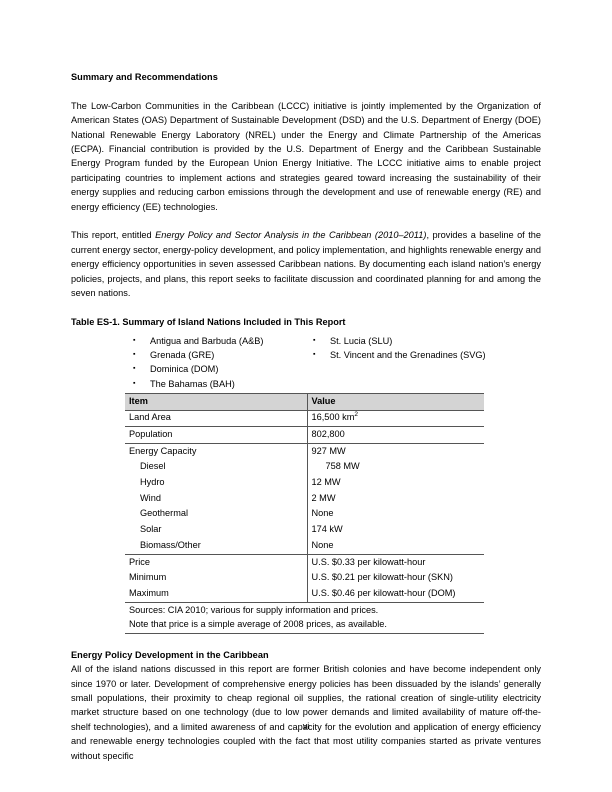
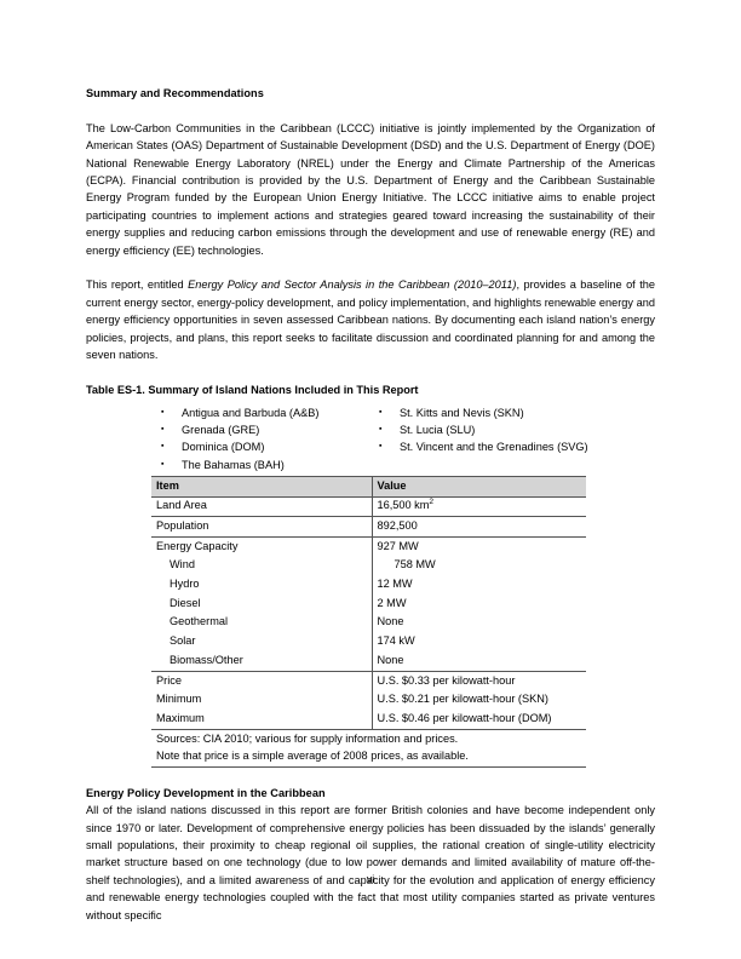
  Summary and Recommendations
  The Low-Carbon Communities in the Caribbean (LCCC) initiative is jointly implemented by the Organization of American States (OAS) Department of Sustainable Development (DSD) and the U.S. Department of Energy (DOE) National Renewable Energy Laboratory (NREL) under the Energy and Climate Partnership of the Americas (ECPA). Financial contribution is provided by the U.S. Department of Energy and the Caribbean Sustainable Energy Program funded by the European Union Energy Initiative. The LCCC initiative aims to enable project participating countries to implement actions and strategies geared toward increasing the sustainability of their energy supplies and reducing carbon emissions through the development and use of renewable energy (RE) and energy efficiency (EE) technologies.
  This report, entitled Energy Policy and Sector Analysis in the Caribbean (2010–2011), provides a baseline of the current energy sector, energy-policy development, and policy implementation, and highlights renewable energy and energy efficiency opportunities in seven assessed Caribbean nations. By documenting each island nation’s energy policies, projects, and plans, this report seeks to facilitate discussion and coordinated planning for and among the seven nations.
  Table ES-1. Summary of Island Nations Included in This Report
  Antigua and Barbuda (A&B)
  Grenada (GRE)
  Dominica (DOM)
  The Bahamas (BAH)
+ St. Kitts and Nevis (SKN)
  St. Lucia (SLU)
  St. Vincent and the Grenadines (SVG)
  Item	Value
  Land Area	16,500 km
- Population	802,800
+ Population	892,500
  Energy Capacity	927 MW
- Diesel	758 MW
+ Wind	758 MW
  Hydro	12 MW
- Wind	2 MW
+ Diesel	2 MW
  Geothermal	None
  Solar	174 kW
  Biomass/Other	None
  Price	U.S. $0.33 per kilowatt-hour
  Minimum	U.S. $0.21 per kilowatt-hour (SKN)
  Maximum	U.S. $0.46 per kilowatt-hour (DOM)
  Sources: CIA 2010; various for supply information and prices. Note that price is a simple average of 2008 prices, as available.
  Energy Policy Development in the Caribbean
  All of the island nations discussed in this report are former British colonies and have become independent only since 1970 or later. Development of comprehensive energy policies has been dissuaded by the islands’ generally small populations, their proximity to cheap regional oil supplies, the rational creation of single-utility electricity market structure based on one technology (due to low power demands and limited availability of mature off-the-shelf technologies), and a limited awareness of and capacity for the evolution and application of energy efficiency and renewable energy technologies coupled with the fact that most utility companies started as private ventures without specific
  vi
